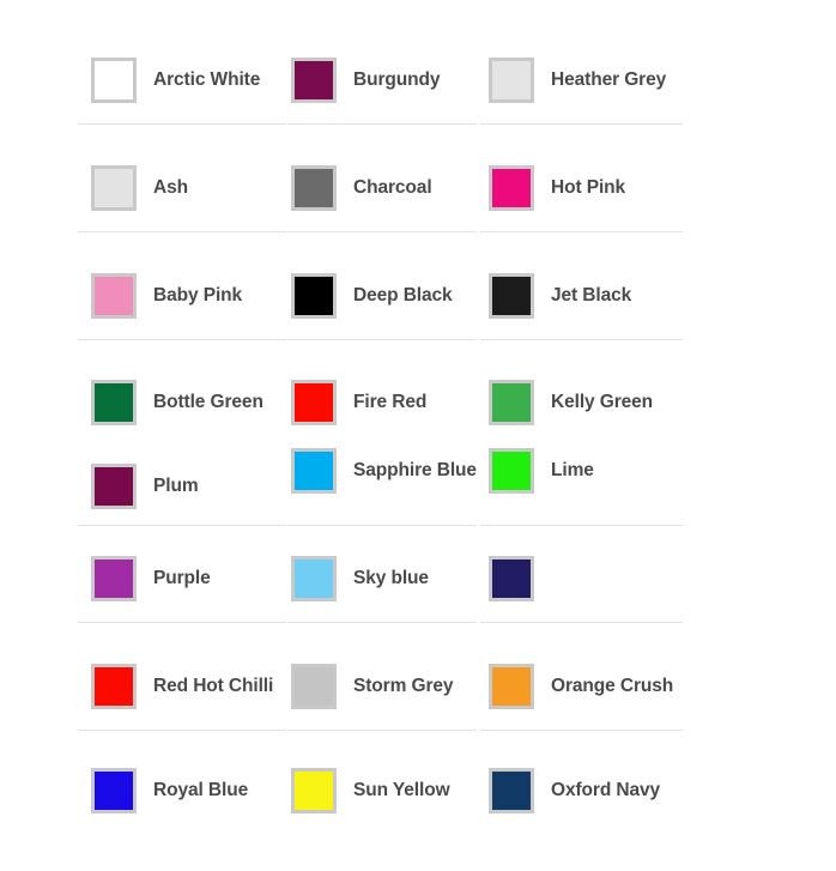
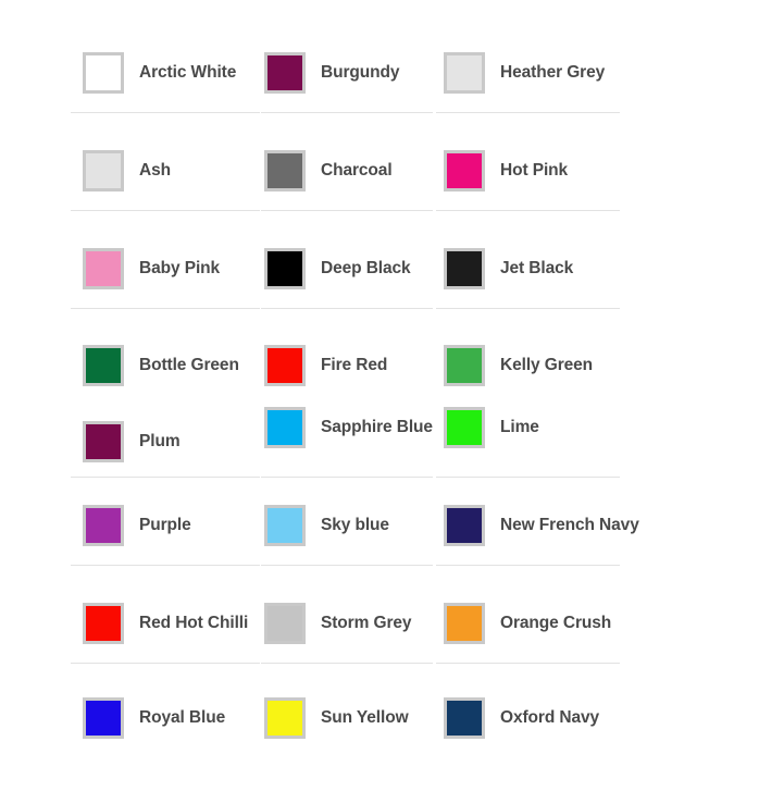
  Arctic White
  Burgundy
  Heather Grey
  Ash
  Charcoal
  Hot Pink
  Baby Pink
  Deep Black
  Jet Black
  Bottle Green
  Fire Red
  Kelly Green
  Plum
  Sapphire Blue
  Lime
  Purple
  Sky blue
+ New French Navy
  Red Hot Chilli
  Storm Grey
  Orange Crush
  Royal Blue
  Sun Yellow
  Oxford Navy
